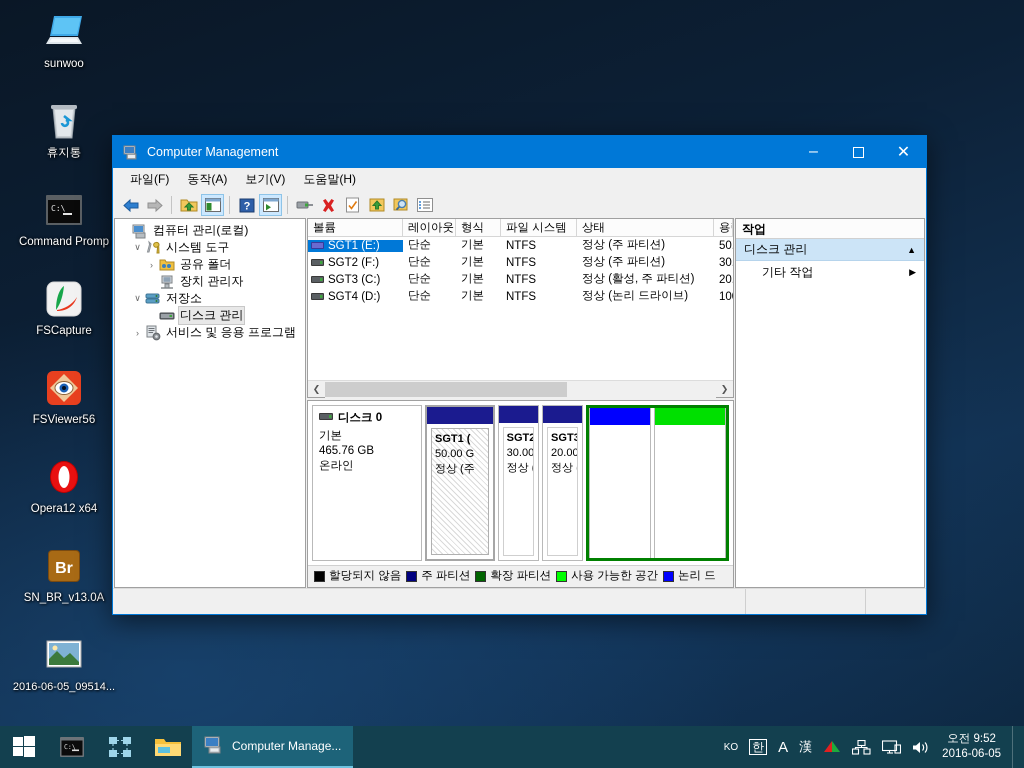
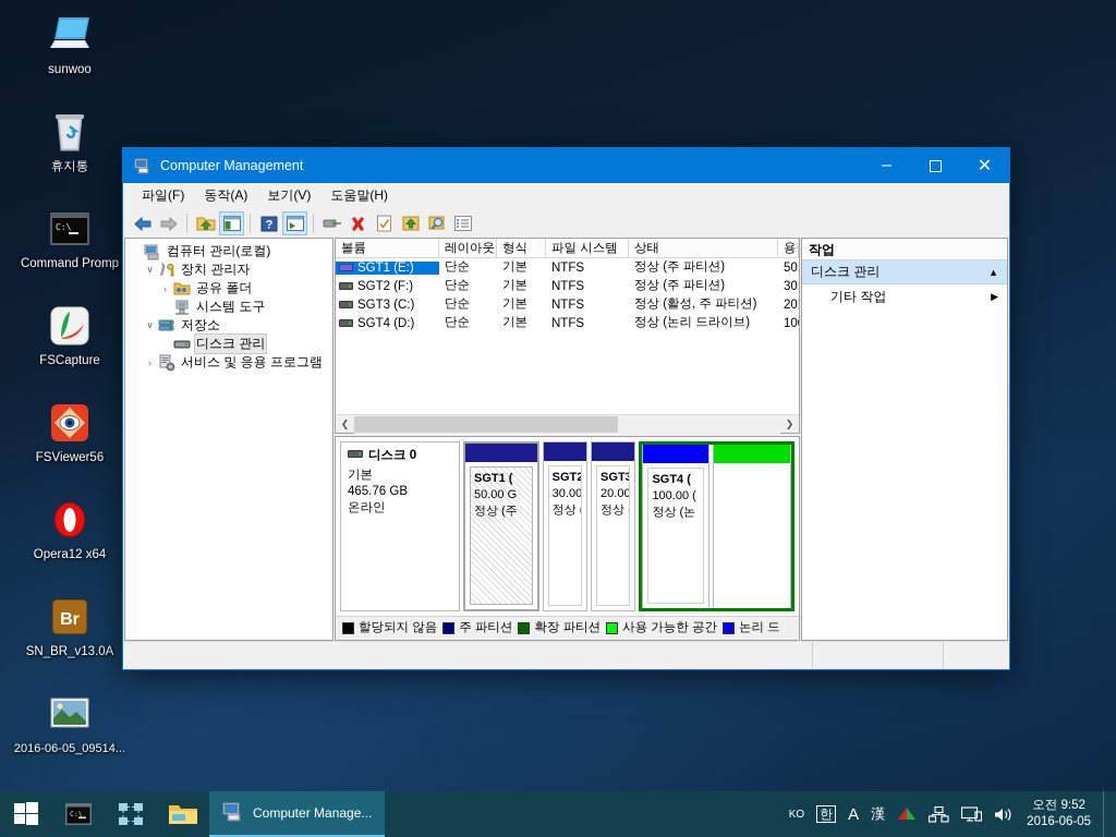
  sunwoo
  휴지통
  C:\
  Command Promp
  FSCapture
  FSViewer56
  Opera12 x64
  Br
  SN_BR_v13.0A
  2016-06-05_09514...
  Computer Management
  –
  ✕
  파일(F)
  동작(A)
  보기(V)
  도움말(H)
  ?
  컴퓨터 관리(로컬)
  ∨
- 시스템 도구
+ 장치 관리자
  ›
  공유 폴더
- 장치 관리자
+ 시스템 도구
  ∨
  저장소
  디스크 관리
  ›
  서비스 및 응용 프로그램
  볼륨
  레이아웃
  형식
  파일 시스템
  상태
  SGT1 (E:)
  단순
  기본
  NTFS
  정상 (주 파티션)
  SGT2 (F:)
  단순
  기본
  NTFS
  정상 (주 파티션)
  SGT3 (C:)
  단순
  기본
  NTFS
  정상 (활성, 주 파티션)
  SGT4 (D:)
  단순
  기본
  NTFS
  정상 (논리 드라이브)
  ❮
  ❯
  디스크 0
  기본
  465.76 GB
  온라인
  SGT1 (
  50.00 G
  정상 (주
  SGT2
  30.00
  SGT3
  20.00
+ SGT4 (
+ 100.00 (
+ 정상 (논
  할당되지 않음
  주 파티션
  확장 파티션
  사용 가능한 공간
  논리 드
  작업
  디스크 관리
  ▲
  기타 작업
  ▶
  C:\
  Computer Manage...
  KO
  한
  A
  漢
  오전 9:52
  2016-06-05
